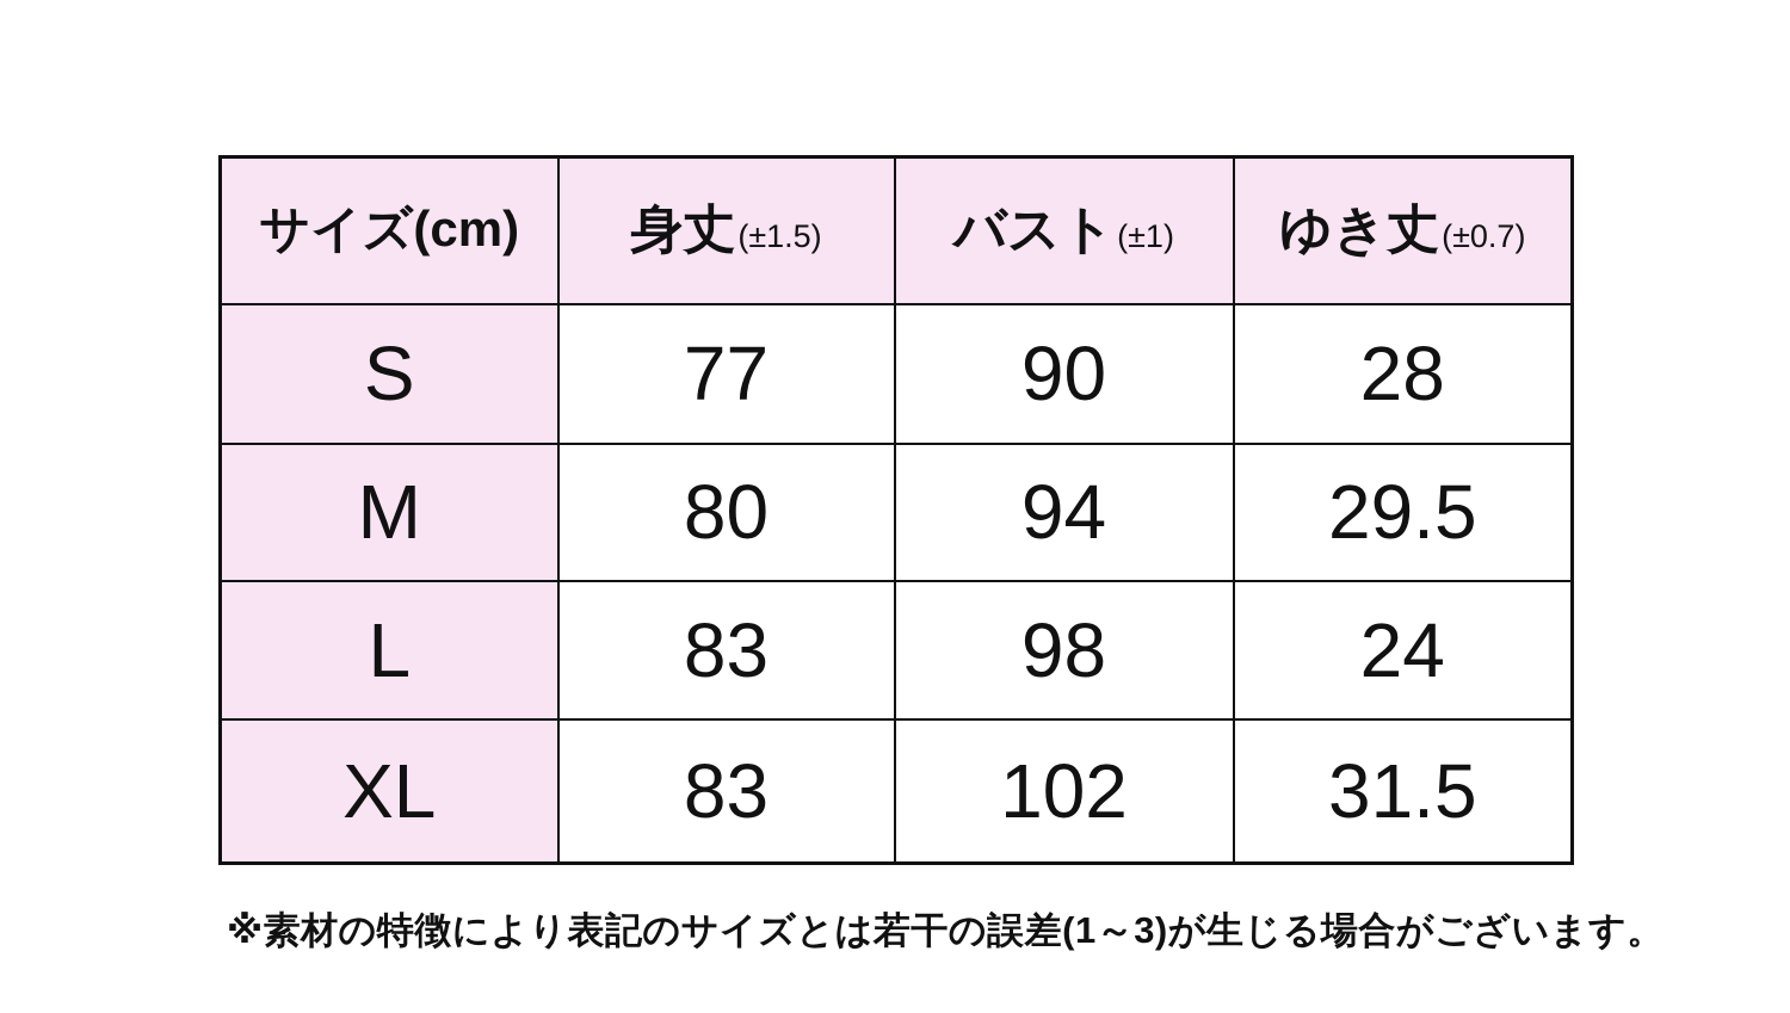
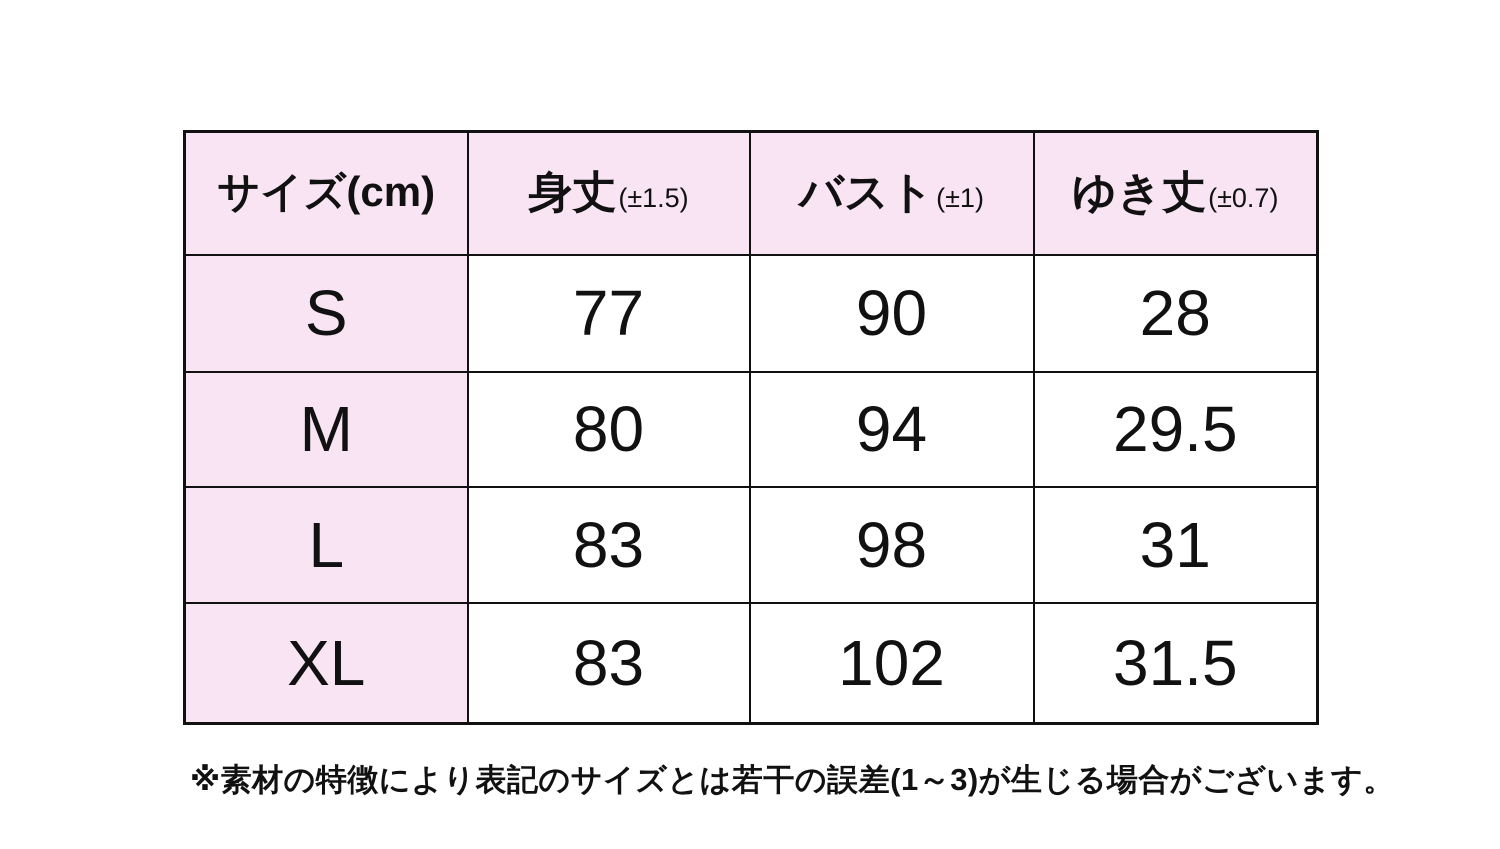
  サイズ(cm)	身丈(±1.5)	バスト(±1)	ゆき丈(±0.7)
  S	77	90	28
  M	80	94	29.5
- L	83	98	24
+ L	83	98	31
  XL	83	102	31.5
  ※素材の特徴により表記のサイズとは若干の誤差(1～3)が生じる場合がございます。
